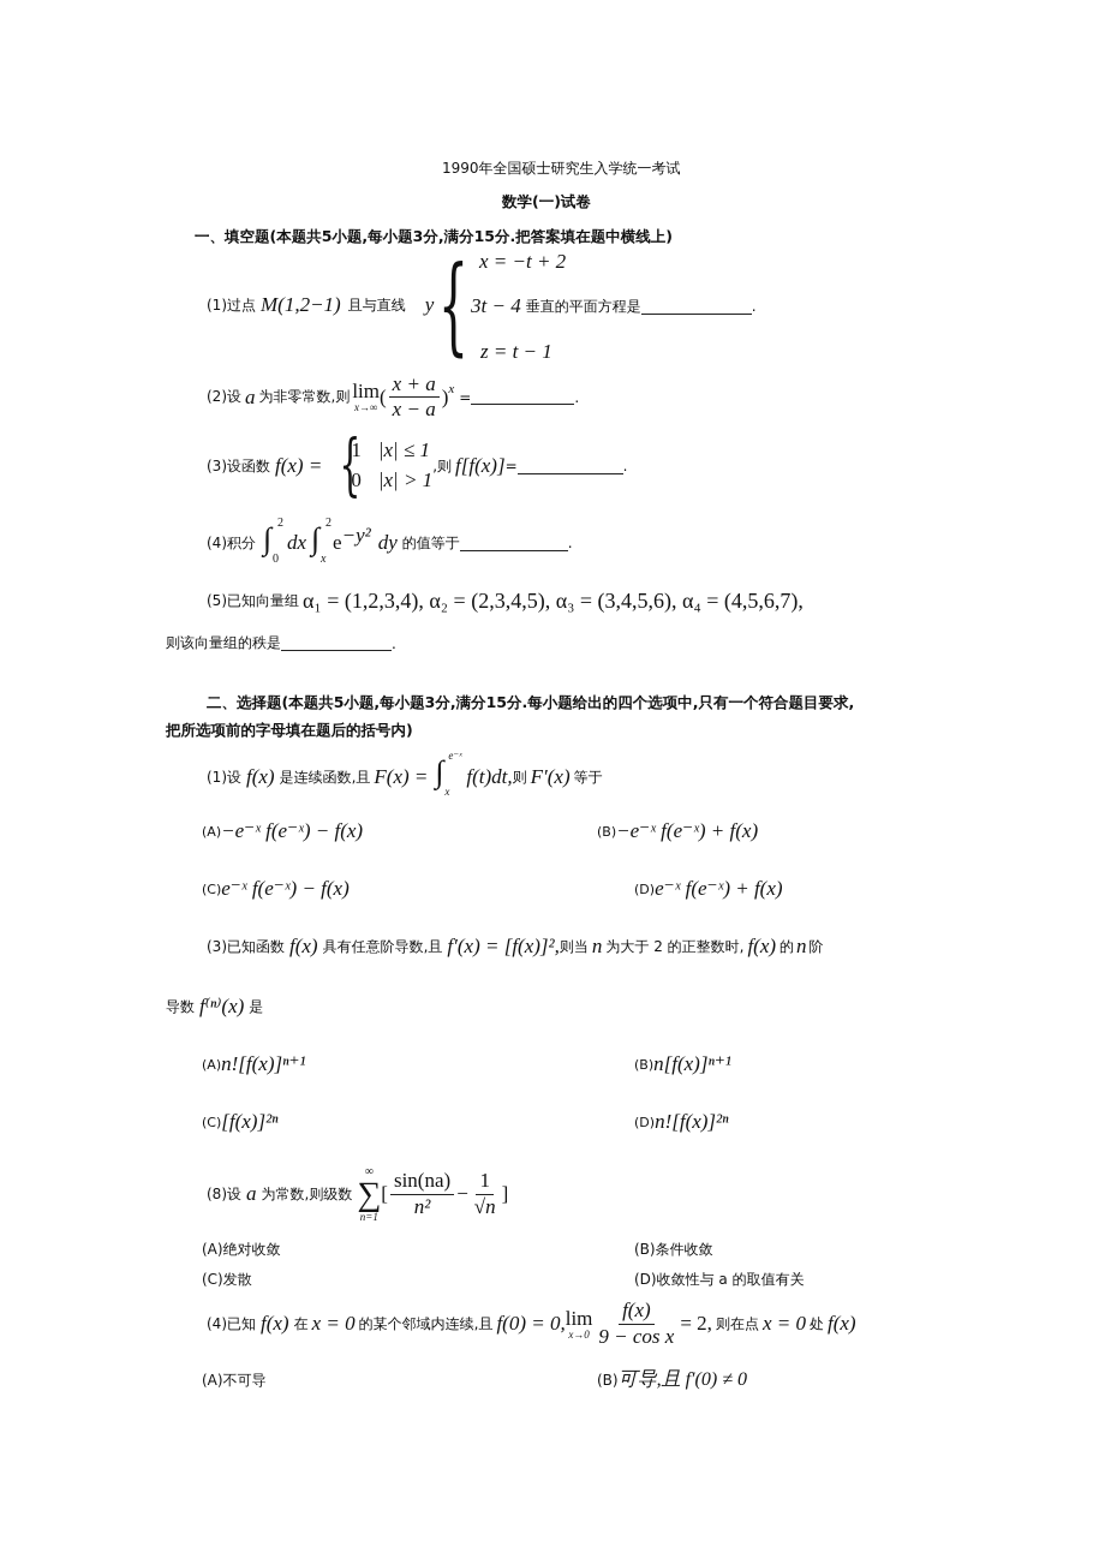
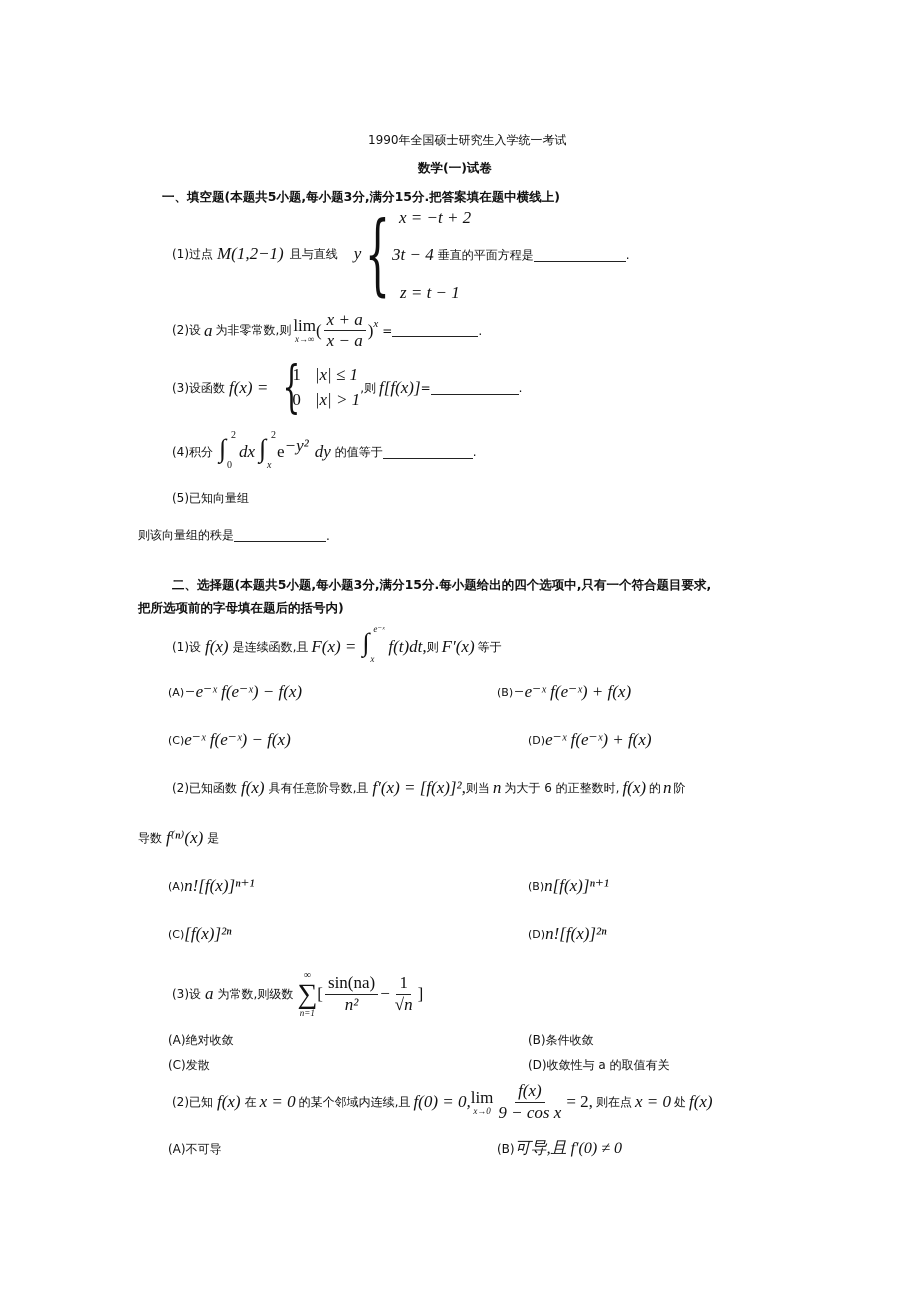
  1990年全国硕士研究生入学统一考试
  数学(一)试卷
  一、填空题(本题共5小题,每小题3分,满分15分.把答案填在题中横线上)
  (1)过点
  M(1,2−1)
  且与直线
  y
  {
  x = −t + 2
  3t − 4
  垂直的平面方程是
  .
  z = t − 1
  (2)设
  a
  为非零常数,则
  lim
  x→∞
  (
  x + a
  x − a
  )
  x
  =
  .
  (3)设函数
  f(x) =
  {
  1 |x| ≤ 1
  0 |x| > 1
  ,则
  f[f(x)]
  =
  .
  (4)积分
  ∫
  2
  0
  dx
  ∫
  2
  x
  e
  −y²
  dy
  的值等于
  .
  (5)已知向量组
- α₁ = (1,2,3,4), α₂ = (2,3,4,5), α₃ = (3,4,5,6), α₄ = (4,5,6,7),
  则该向量组的秩是
  .
  二、选择题(本题共5小题,每小题3分,满分15分.每小题给出的四个选项中,只有一个符合题目要求,
  把所选项前的字母填在题后的括号内)
  (1)设
  f(x)
  是连续函数,且
  F(x) =
  ∫
  e⁻ˣ
  x
  f(t)dt,
  则
  F′(x)
  等于
  (A)
  −e⁻ˣ f(e⁻ˣ) − f(x)
  (B)
  −e⁻ˣ f(e⁻ˣ) + f(x)
  (C)
  e⁻ˣ f(e⁻ˣ) − f(x)
  (D)
  e⁻ˣ f(e⁻ˣ) + f(x)
- (3)已知函数
+ (2)已知函数
  f(x)
  具有任意阶导数,且
  f′(x) = [f(x)]²,
  则当
  n
- 为大于 2 的正整数时,
+ 为大于 6 的正整数时,
  f(x)
  的
  n
  阶
  导数
  f⁽ⁿ⁾(x)
  是
  (A)
  n![f(x)]ⁿ⁺¹
  (B)
  n[f(x)]ⁿ⁺¹
  (C)
  [f(x)]²ⁿ
  (D)
  n![f(x)]²ⁿ
- (8)设
+ (3)设
  a
  为常数,则级数
  ∞
  ∑
  n=1
  [
  sin(na)
  n²
  −
  1
  √n
  ]
  (A)绝对收敛
  (B)条件收敛
  (C)发散
  (D)收敛性与 a 的取值有关
- (4)已知
+ (2)已知
  f(x)
  在
  x = 0
  的某个邻域内连续,且
  f(0) = 0,
  lim
  x→0
  f(x)
  9 − cos x
  = 2,
  则在点
  x = 0
  处
  f(x)
  (A)不可导
  (B)可导,且 f′(0) ≠ 0
